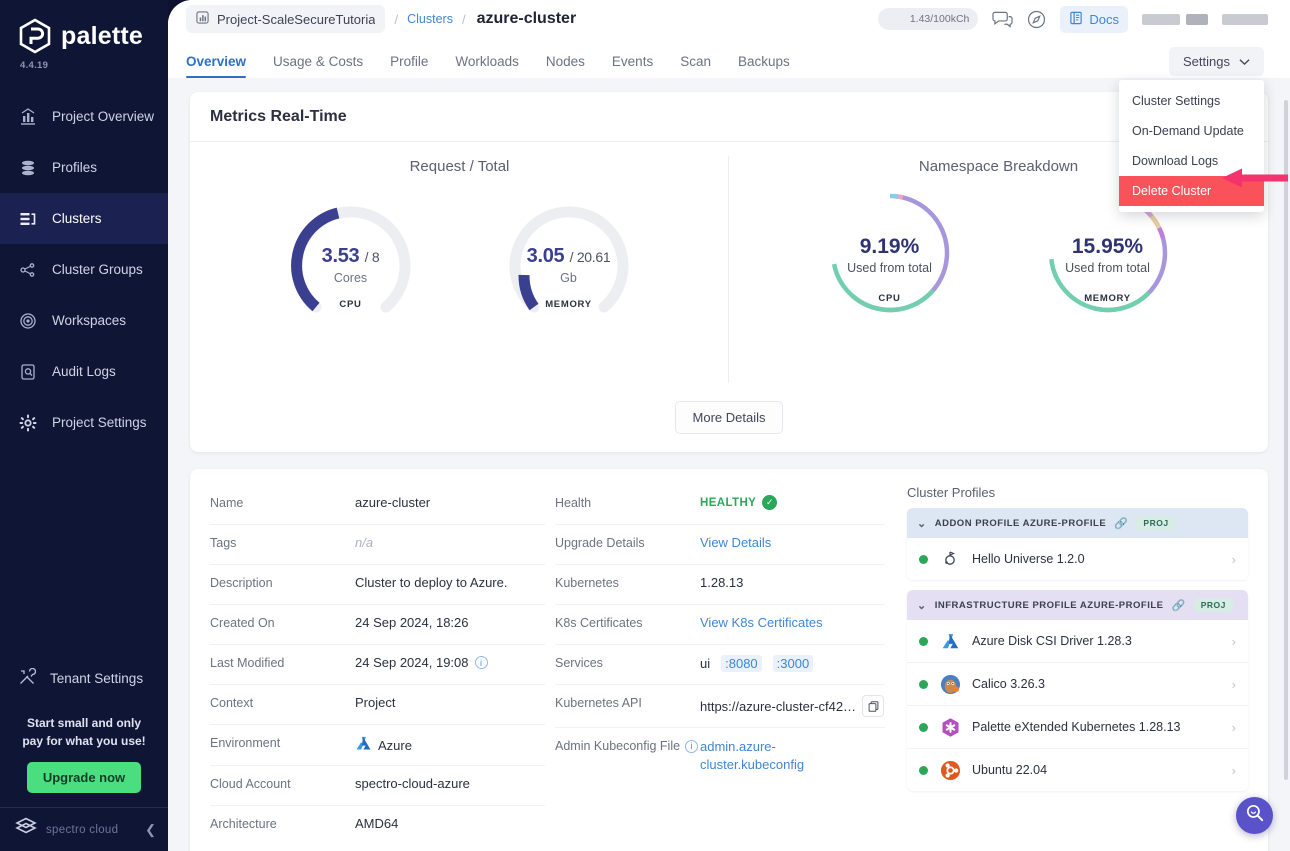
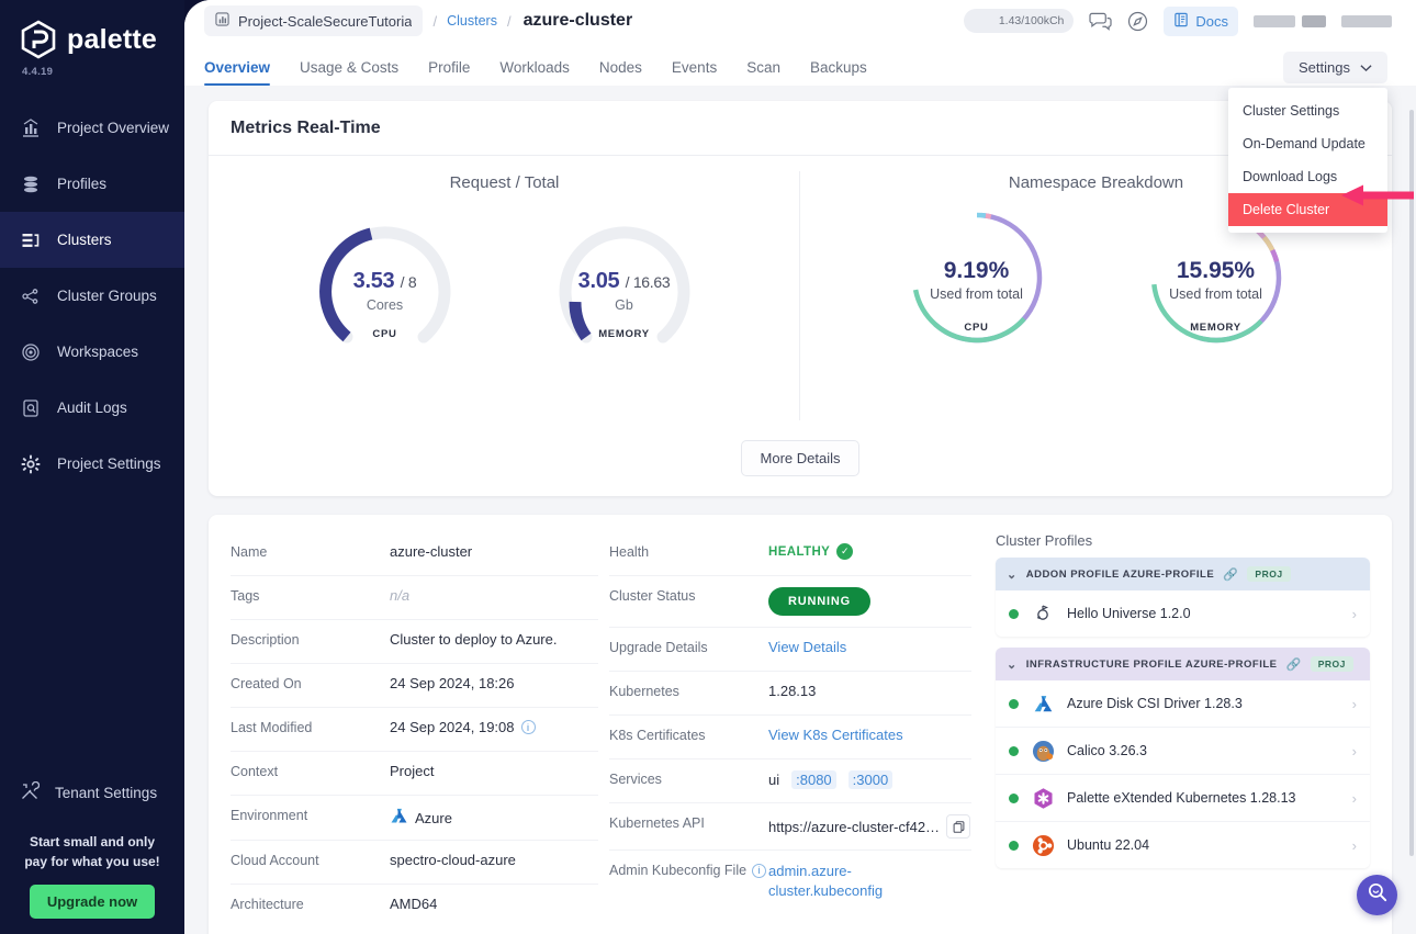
  palette
  4.4.19
  Project Overview
  Profiles
  Clusters
  Cluster Groups
  Workspaces
  Audit Logs
  Project Settings
  Tenant Settings
  Start small and only pay for what you use!
  Upgrade now
- spectro cloud
- ❮
  Project-ScaleSecureTutoria
  /
  Clusters
  /
  azure-cluster
  1.43/100kCh
  Docs
  Overview
  Usage & Costs
  Profile
  Workloads
  Nodes
  Events
  Scan
  Backups
  Metrics Real-Time
  Request / Total
  3.53 / 8
  Cores
  CPU
- 3.05 / 20.61
+ 3.05 / 16.63
  Gb
  MEMORY
  Namespace Breakdown
  9.19%
  Used from total
  CPU
  15.95%
  Used from total
  MEMORY
  More Details
  Name
  azure-cluster
  Tags
  n/a
  Description
  Cluster to deploy to Azure.
  Created On
  24 Sep 2024, 18:26
  Last Modified
  24 Sep 2024, 19:08
  i
  Context
  Project
  Environment
  Azure
  Cloud Account
  spectro-cloud-azure
  Architecture
  AMD64
  Health
  HEALTHY
  ✓
+ Cluster Status
+ RUNNING
  Upgrade Details
  View Details
  Kubernetes
  1.28.13
  K8s Certificates
  View K8s Certificates
  Services
  ui
  :8080
  :3000
  Kubernetes API
  https://azure-cluster-cf42…
  Admin Kubeconfig File
  i
  admin.azure-cluster.kubeconfig
  Cluster Profiles
  ⌄
  ADDON PROFILE AZURE-PROFILE
  🔗
  PROJ
  Hello Universe 1.2.0
  ›
  ⌄
  INFRASTRUCTURE PROFILE AZURE-PROFILE
  🔗
  PROJ
  Azure Disk CSI Driver 1.28.3
  ›
  Calico 3.26.3
  ›
  Palette eXtended Kubernetes 1.28.13
  ›
  Ubuntu 22.04
  ›
  Settings
  Cluster Settings
  On-Demand Update
  Download Logs
  Delete Cluster
